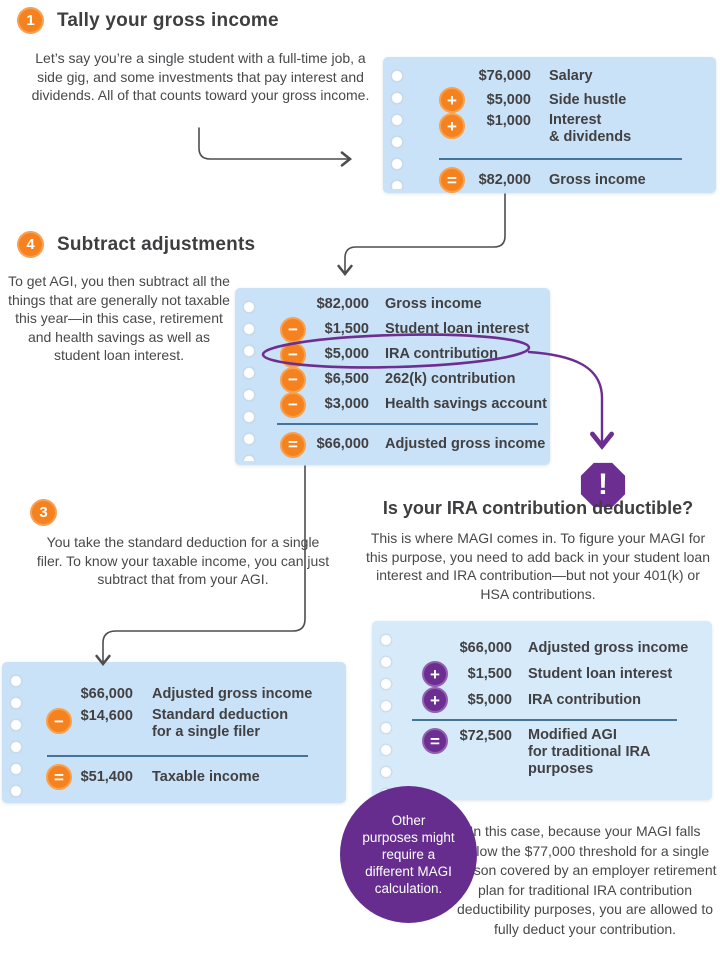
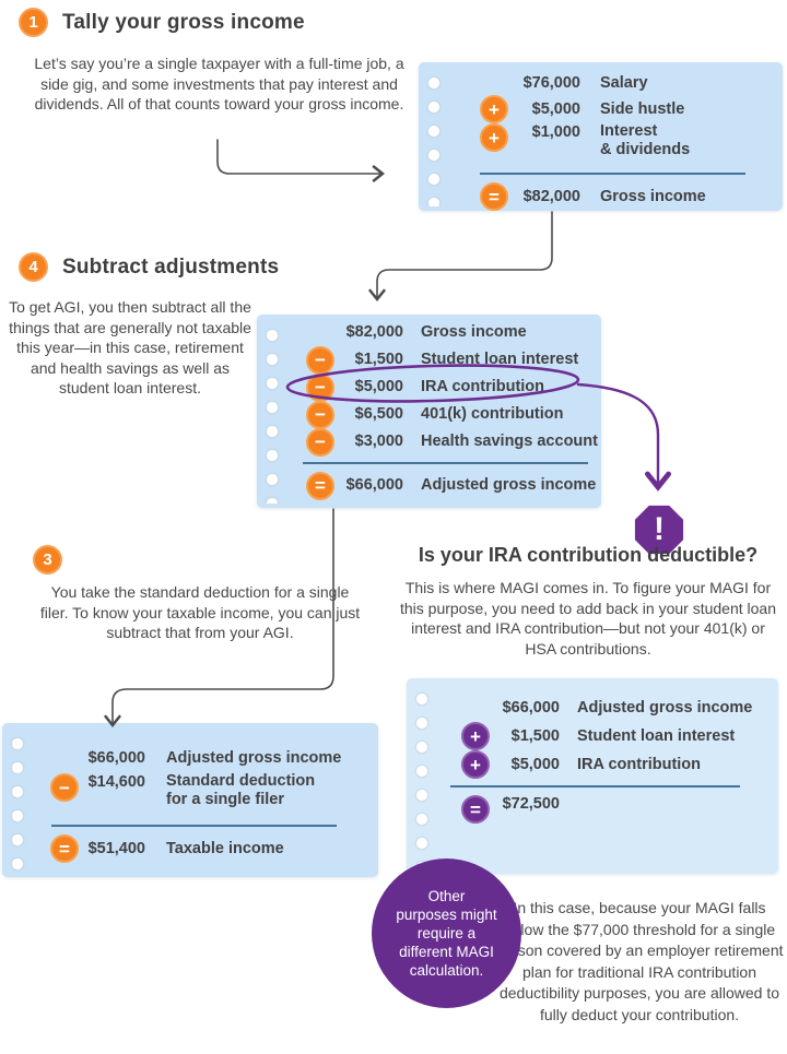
  1
  Tally your gross income
- Let’s say you’re a single student with a full-time job, a side gig, and some investments that pay interest and dividends. All of that counts toward your gross income.
+ Let’s say you’re a single taxpayer with a full-time job, a side gig, and some investments that pay interest and dividends. All of that counts toward your gross income.
  $76,000
  Salary
  +
  $5,000
  Side hustle
  +
  $1,000
  Interest
  & dividends
  =
  $82,000
  Gross income
  4
  Subtract adjustments
  To get AGI, you then subtract all the things that are generally not taxable this year—in this case, retirement and health savings as well as student loan interest.
  $82,000
  Gross income
  −
  $1,500
  Student loan interest
  −
  $5,000
  IRA contribution
  −
  $6,500
- 262(k) contribution
+ 401(k) contribution
  −
  $3,000
  Health savings account
  =
  $66,000
  Adjusted gross income
  3
  You take the standard deduction for a sinle filer. To know your taxable income, you can just subtract that from your AGI.
  !
  Is your IRA contribution deductible?
  This is where MAGI comes in. To figure your MAGI for this purpose, you need to add back in your student loan interest and IRA contribution—but not your 401(k) or HSA contributions.
  $66,000
  Adjusted gross income
  −
  $14,600
  Standard deduction
  for a single filer
  =
  $51,400
  Taxable income
  $66,000
  Adjusted gross income
  +
  $1,500
  Student loan interest
  +
  $5,000
  IRA contribution
  =
  $72,500
- Modified AGI
- for traditional IRA
- purposes
  Other
  purposes might
  require a
  different MAGI
  calculation.
  n this case, because your MAGI falls low the $77,000 threshold for a single son covered by an employer retirement plan for traditional IRA contribution deductibility purposes, you are allowed to fully deduct your contribution.
